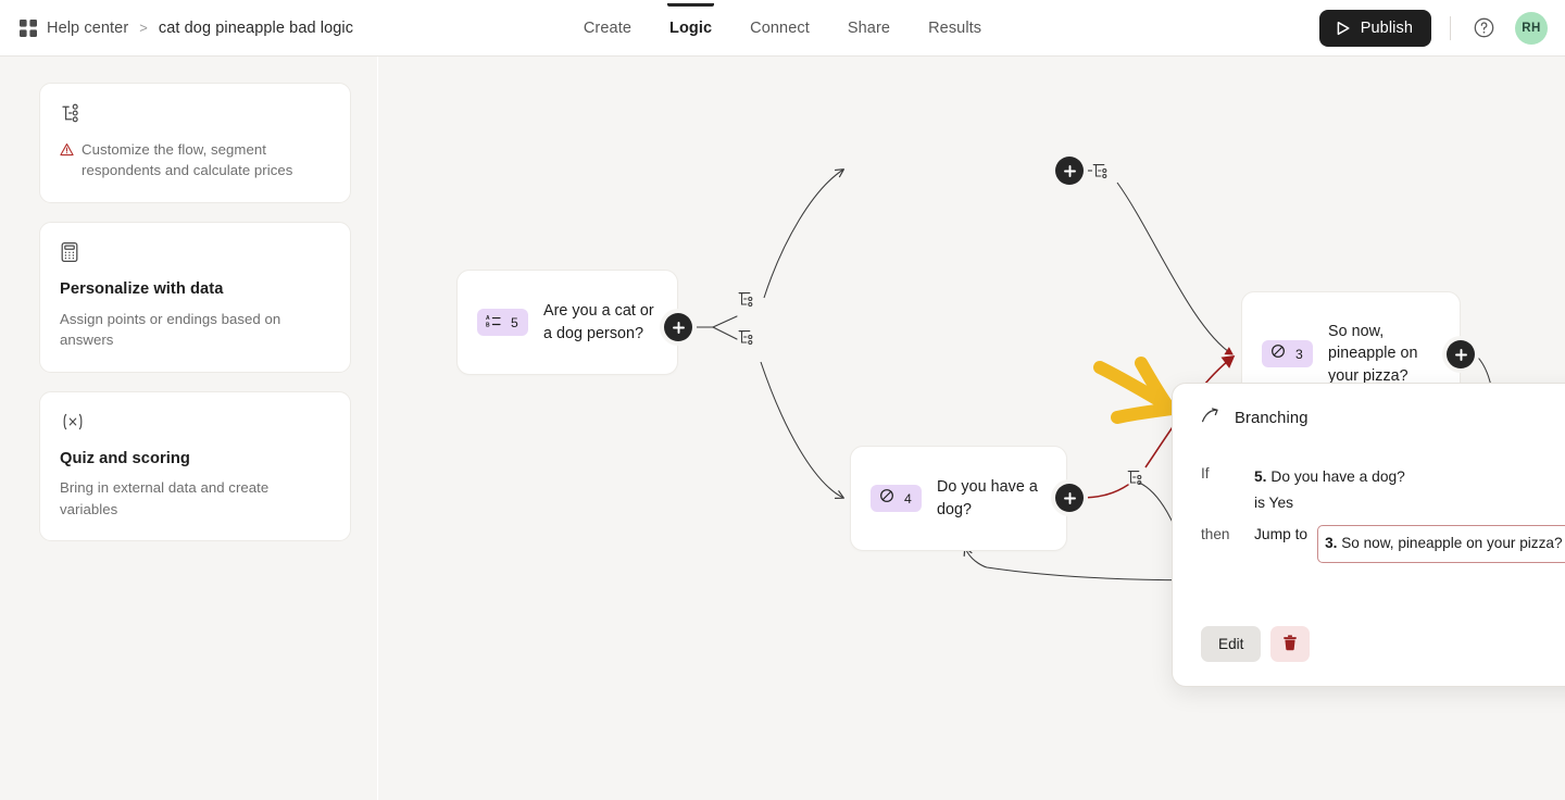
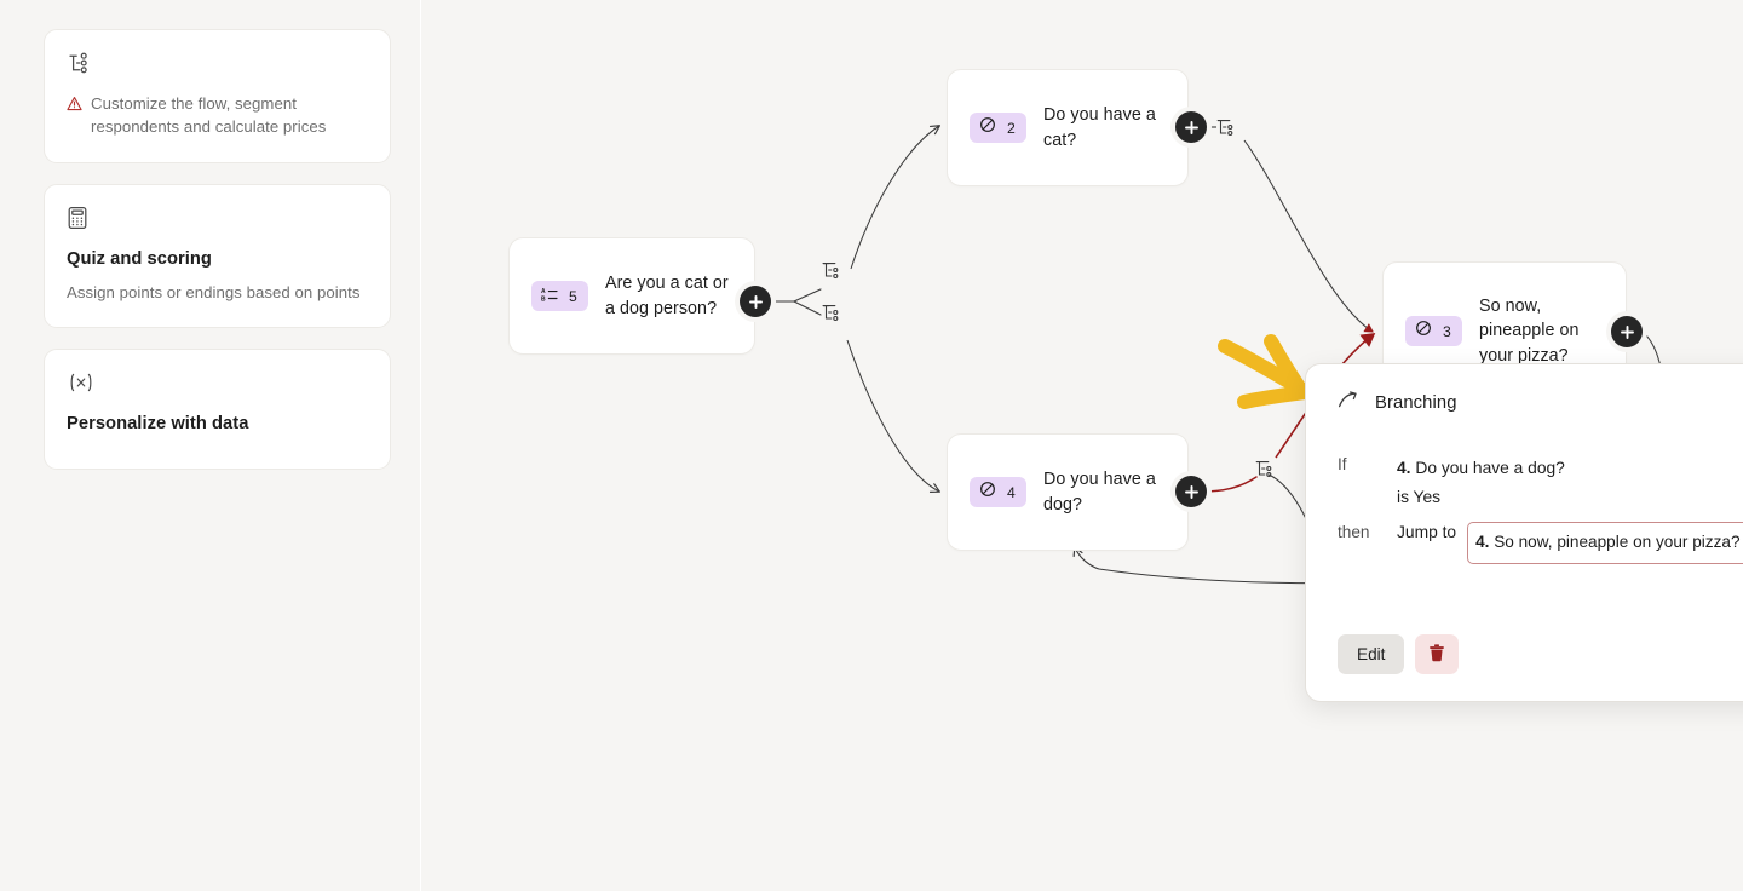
- Help center
- >
- cat dog pineapple bad logic
- Create
- Logic
- Connect
- Share
- Results
- Publish
- RH
  Customize the flow, segment respondents and calculate prices
- Personalize with data
+ Quiz and scoring
- Assign points or endings based on answers
+ Assign points or endings based on points
- Quiz and scoring
+ Personalize with data
- Bring in external data and create variables
  5
  Are you a cat or a dog person?
+ 2
+ Do you have a cat?
  3
  So now, pineapple on your pizza?
  4
  Do you have a dog?
  Branching
  If
- 5. Do you have a dog?
+ 4. Do you have a dog?
  is Yes
  then
  Jump to
- 3. So now, pineapple on your pizza?
+ 4. So now, pineapple on your pizza?
  Edit
